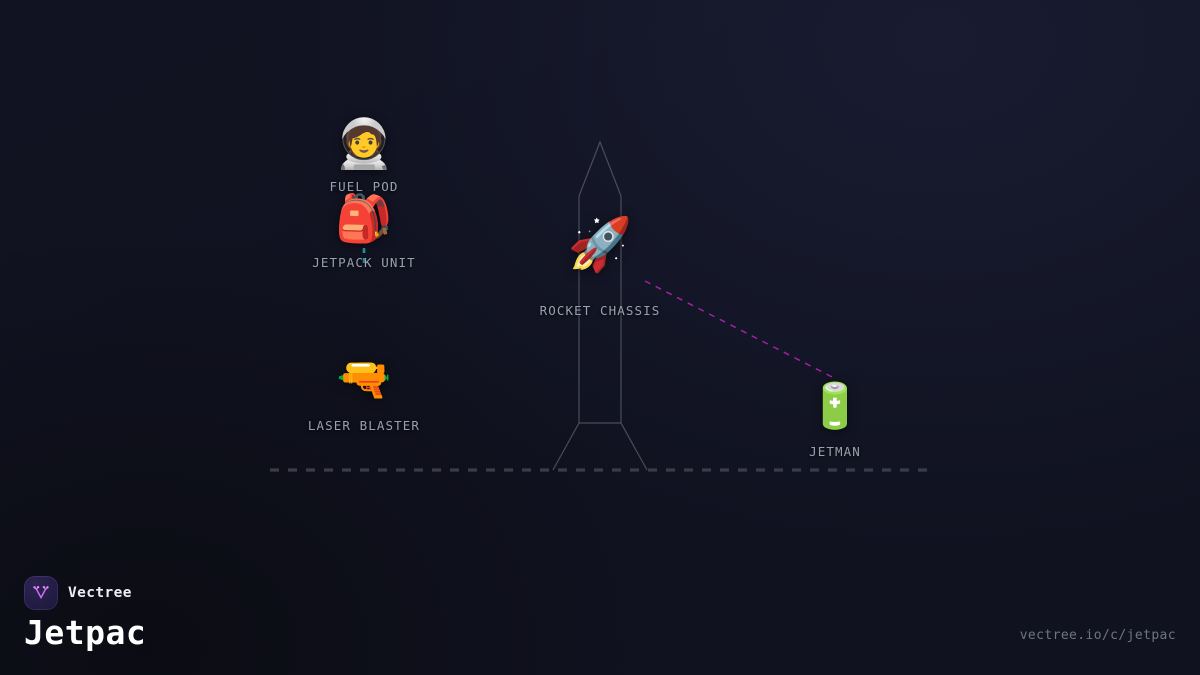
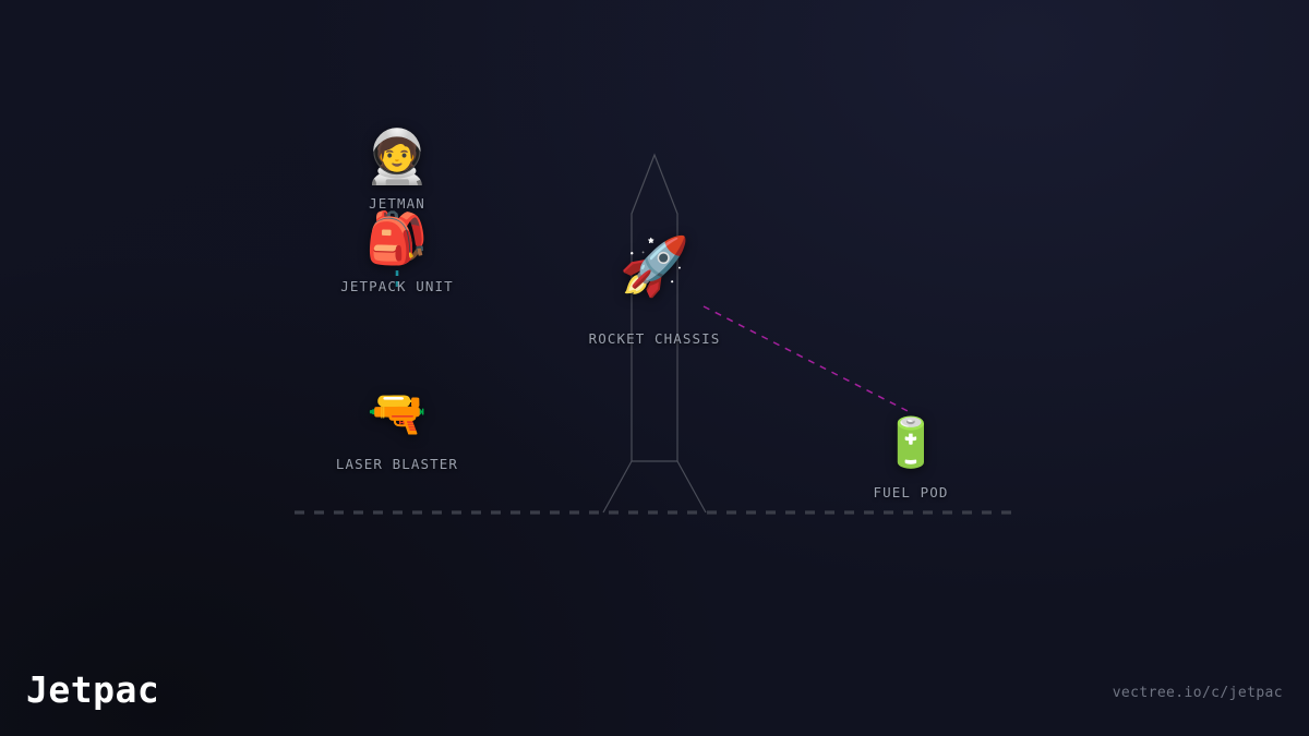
  🧑‍🚀
- FUEL POD
+ JETMAN
  🎒
  JETPACK UNIT
  🔫
  LASER BLASTER
  🚀
  ROCKET CHASSIS
  🔋
- JETMAN
+ FUEL POD
- Vectree
  Jetpac
  vectree.io/c/jetpac
